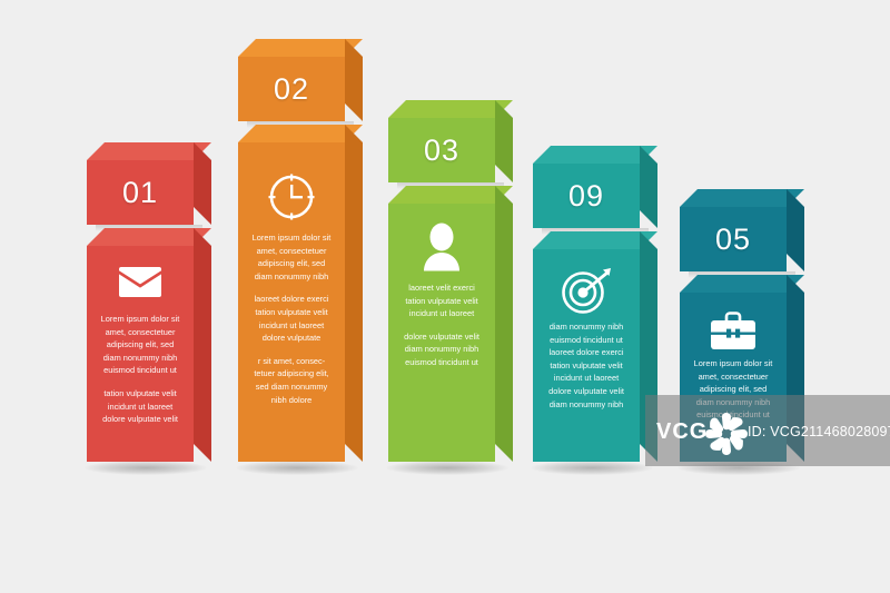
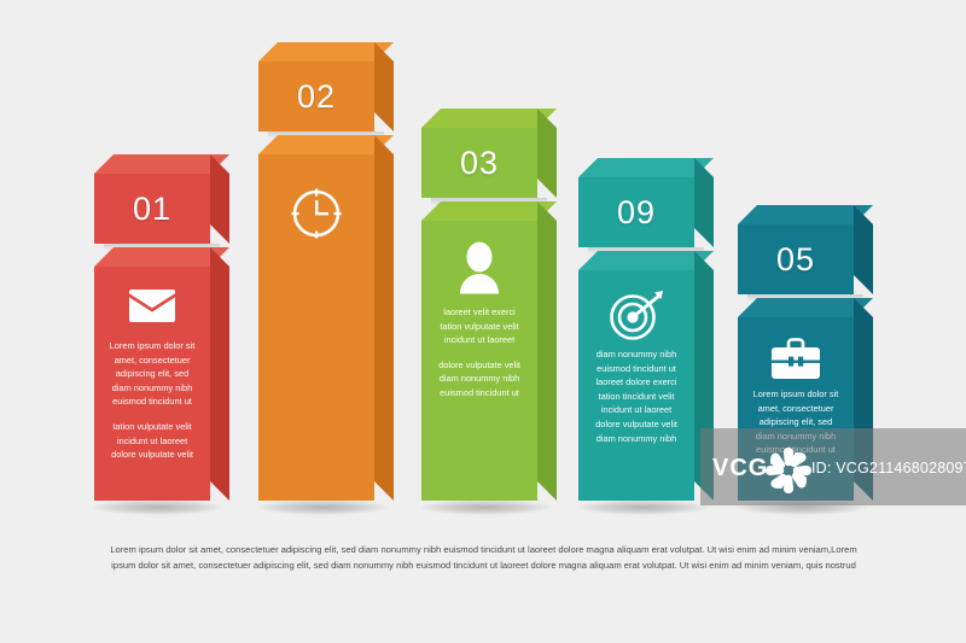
  01
  Lorem ipsum dolor sit amet, consectetuer adipiscing elit, sed diam nonummy nibh euismod tincidunt ut
  tation vulputate velit incidunt ut laoreet dolore vulputate velit
  02
- Lorem ipsum dolor sit amet, consectetuer adipiscing elit, sed diam nonummy nibh
- laoreet dolore exerci tation vulputate velit incidunt ut laoreet dolore vulputate
- r sit amet, consec-tetuer adipiscing elit, sed diam nonummy nibh dolore
  03
  laoreet velit exerci tation vulputate velit incidunt ut laoreet
  dolore vulputate velit diam nonummy nibh euismod tincidunt ut
  09
- diam nonummy nibh euismod tincidunt ut laoreet dolore exerci tation vulputate velit incidunt ut laoreet dolore vulputate velit diam nonummy nibh
+ diam nonummy nibh euismod tincidunt ut laoreet dolore exerci tation tincidunt velit incidunt ut laoreet dolore vulputate velit diam nonummy nibh
  05
  Lorem ipsum dolor sit amet, consectetuer adipiscing elit, sed diam nonummy nibh euismo tincidunt ut
+ Lorem ipsum dolor sit amet, consectetuer adipiscing elit, sed diam nonummy nibh euismod tincidunt ut laoreet dolore magna aliquam erat volutpat. Ut wisi enim ad minim veniam,Lorem ipsum dolor sit amet, consectetuer adipiscing elit, sed diam nonummy nibh euismod tincidunt ut laoreet dolore magna aliquam erat volutpat. Ut wisi enim ad minim veniam, quis nostrud
  VCG
  ID: VCG21146802809
